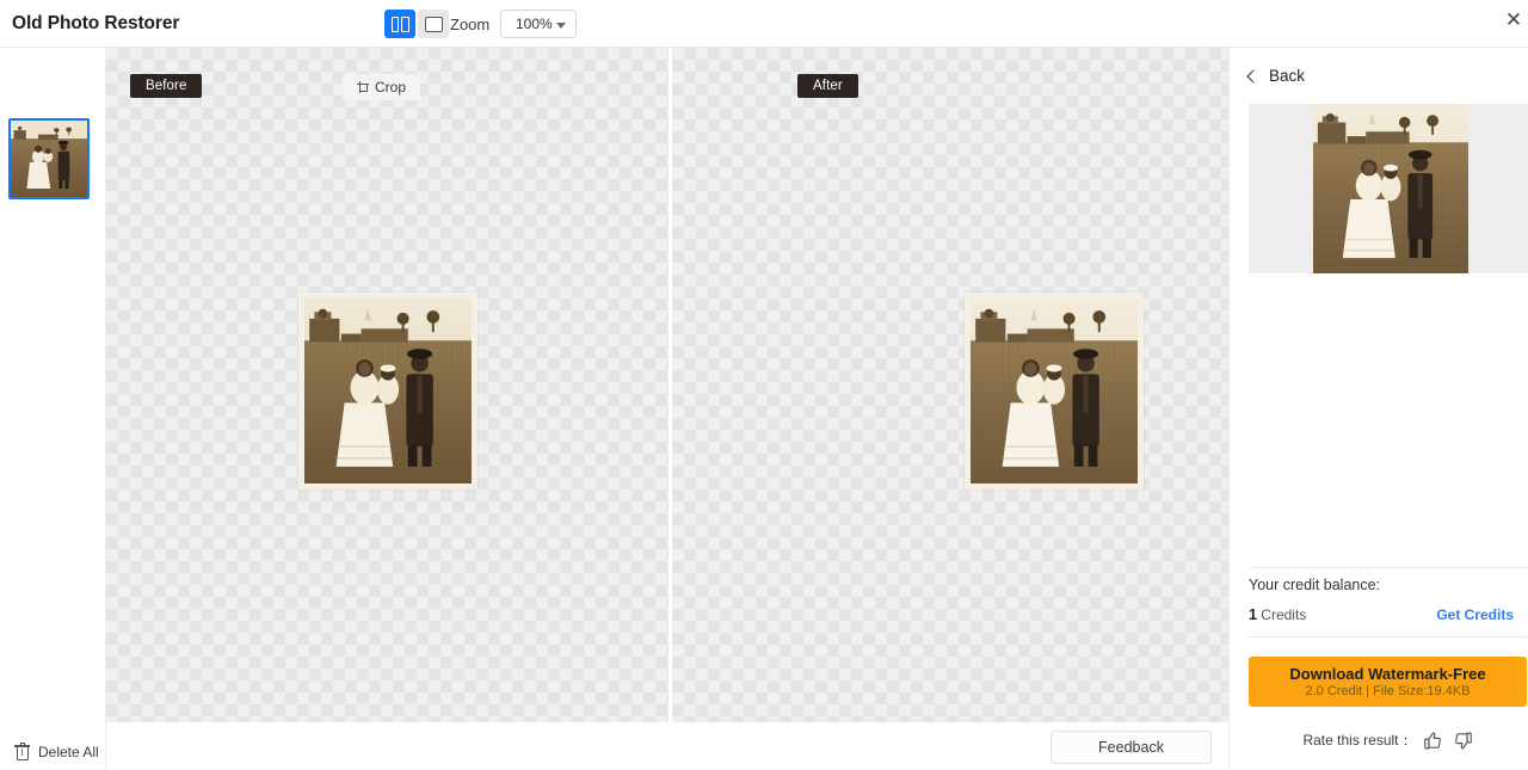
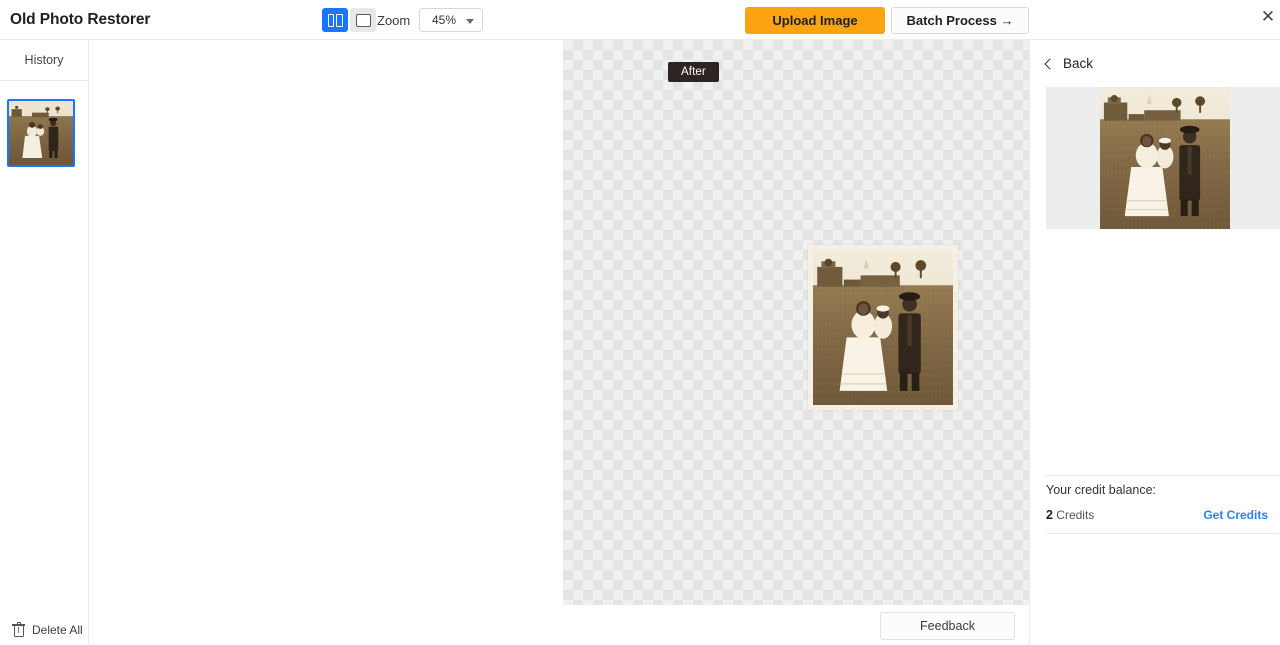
  Old Photo Restorer
  Zoom
- 100%
+ 45%
+ Upload Image
+ Batch Process →
  ✕
+ History
  Delete All
- Before
- Crop
  After
  Feedback
  Back
  Your credit balance:
- 1 Credits
+ 2 Credits
  Get Credits
- Download Watermark-Free
- 2.0 Credit | File Size:19.4KB
- Rate this result：
